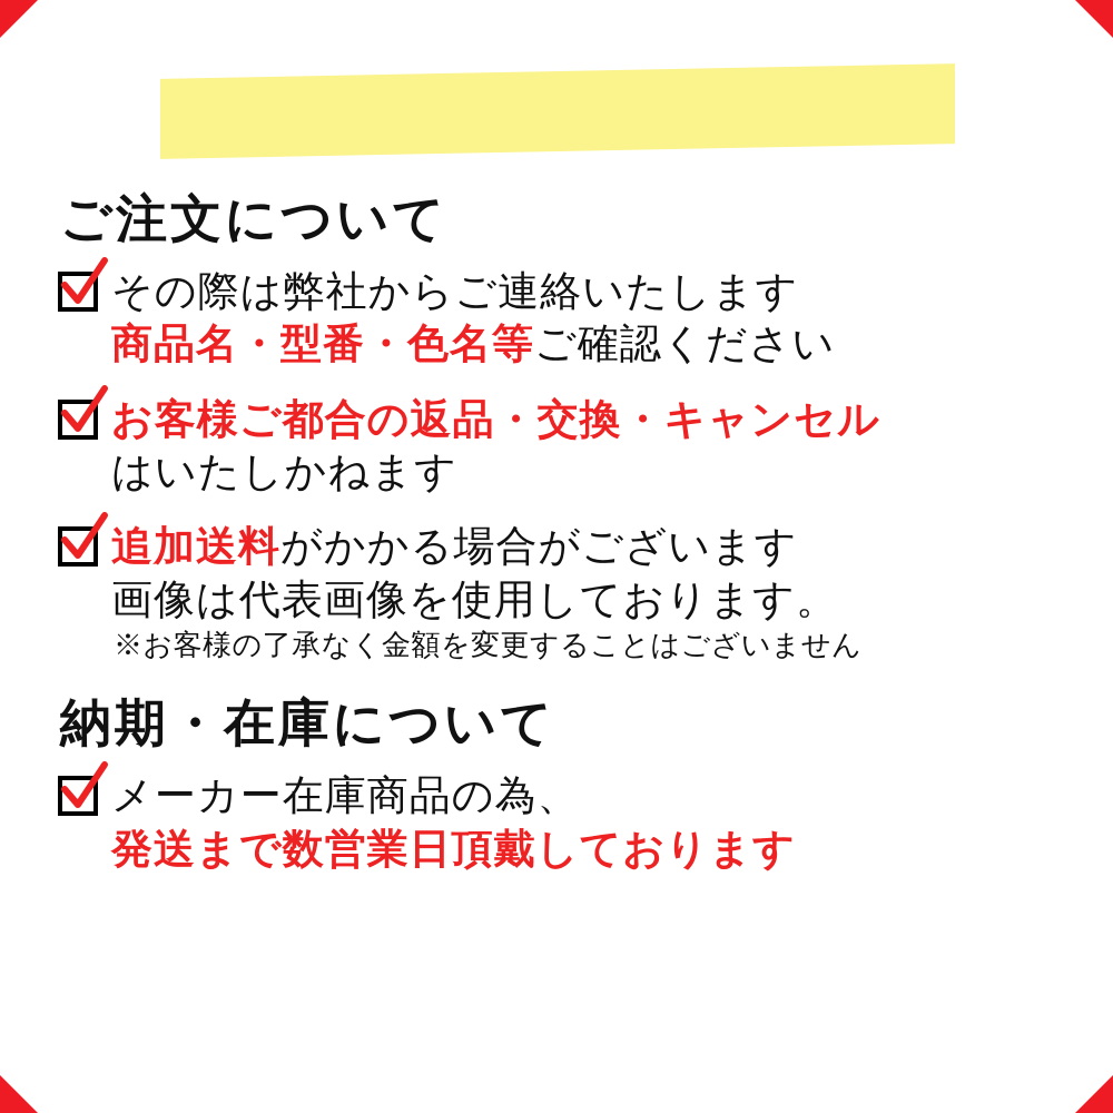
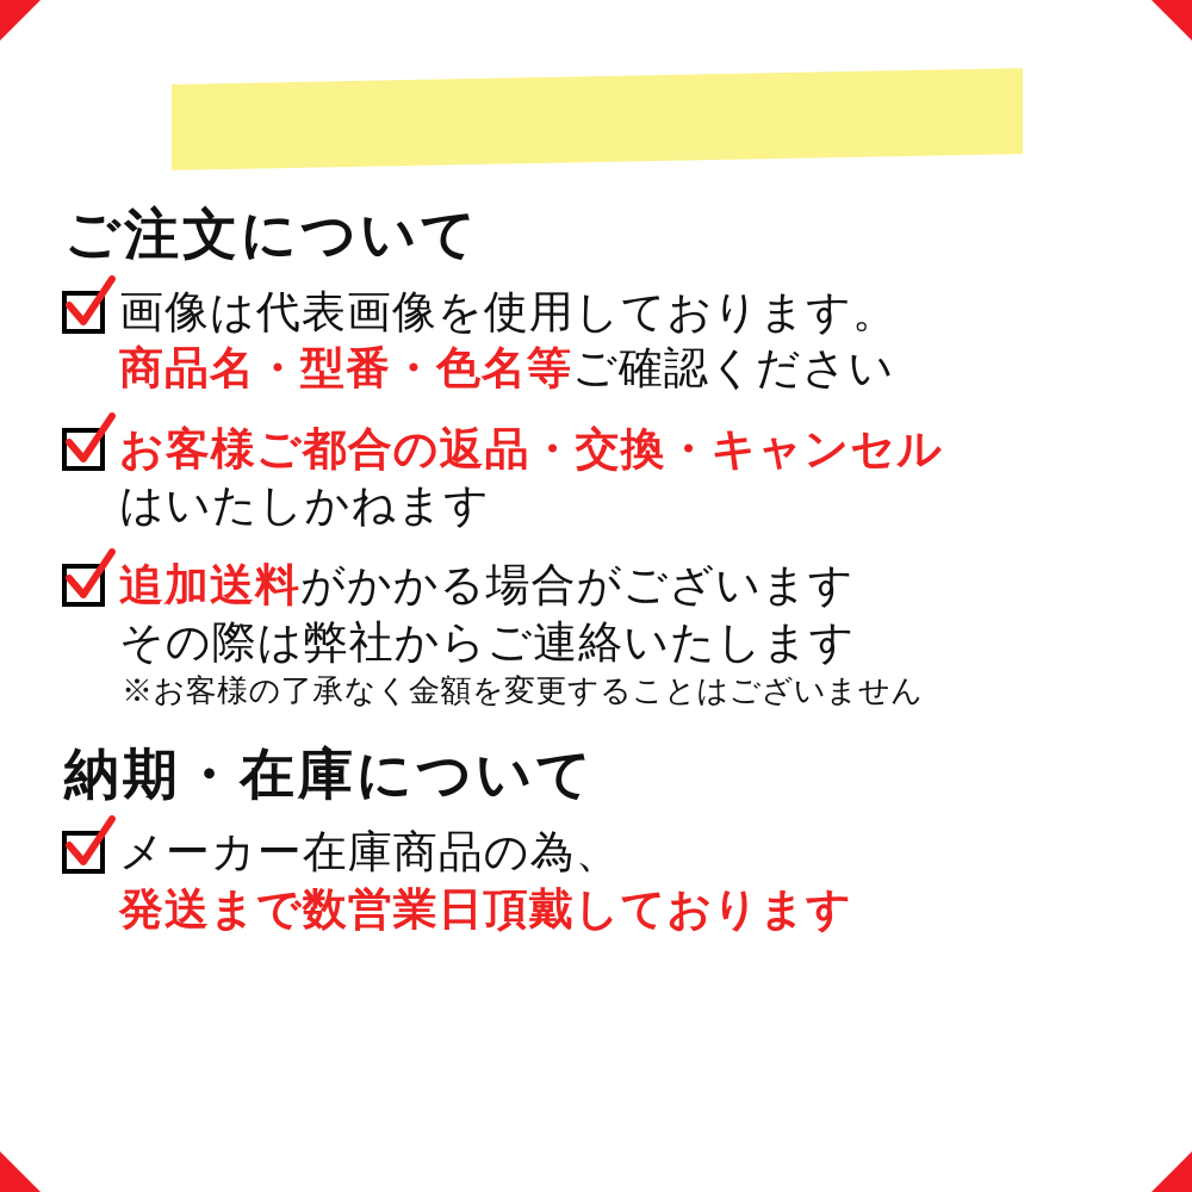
  ご注文について
- その際は弊社からご連絡いたします
+ 画像は代表画像を使用しております。
  商品名・型番・色名等ご確認ください
  お客様ご都合の返品・交換・キャンセル
  はいたしかねます
  追加送料がかかる場合がございます
- 画像は代表画像を使用しております。
+ その際は弊社からご連絡いたします
  ※お客様の了承なく金額を変更することはございません
  納期・在庫について
  メーカー在庫商品の為、
  発送まで数営業日頂戴しております
